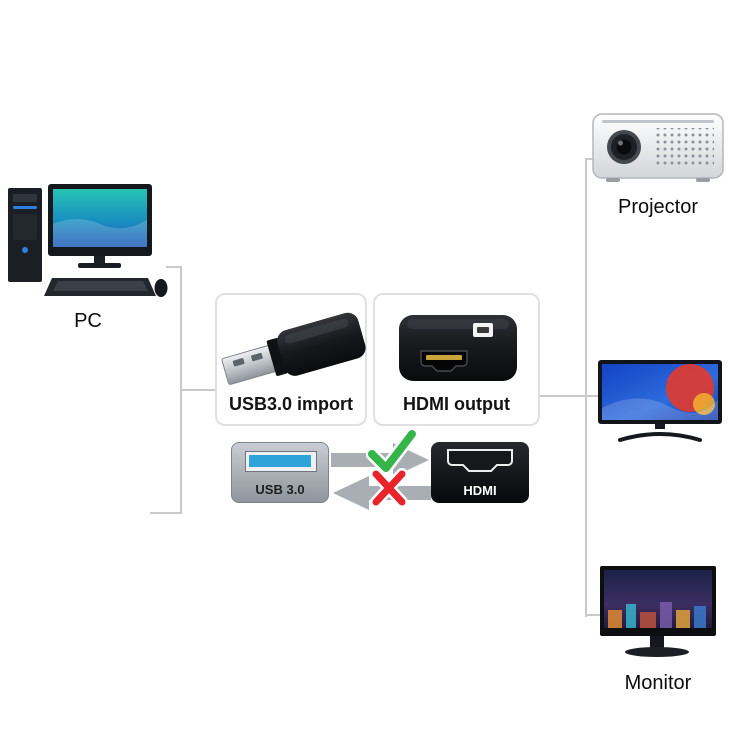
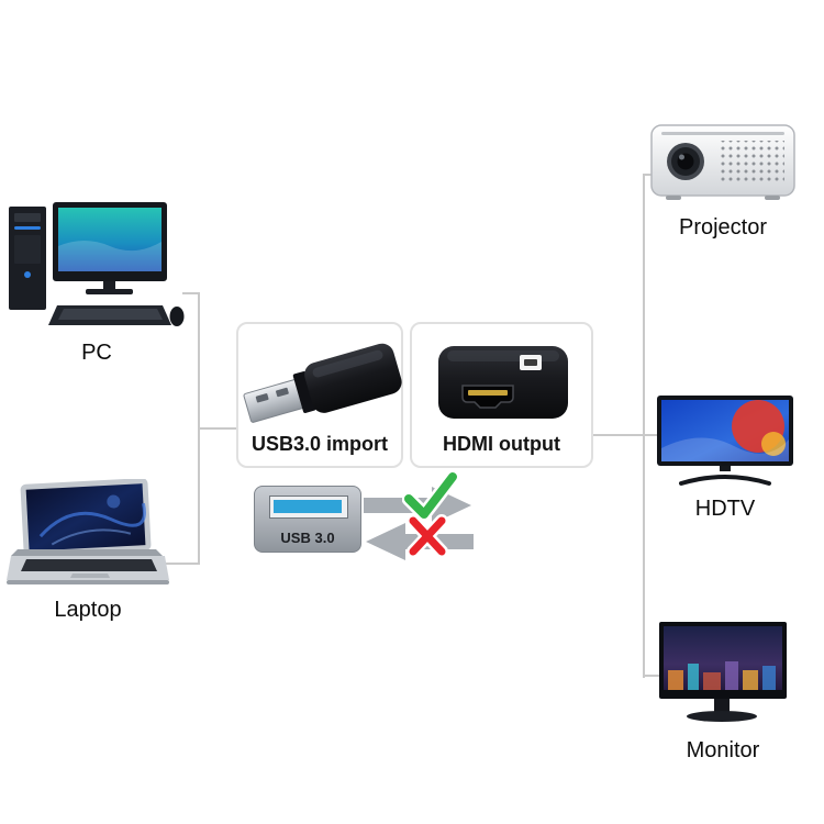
  PC
+ Laptop
  Projector
+ HDTV
  Monitor
  USB3.0 import
  HDMI output
  USB 3.0
- HDMI
